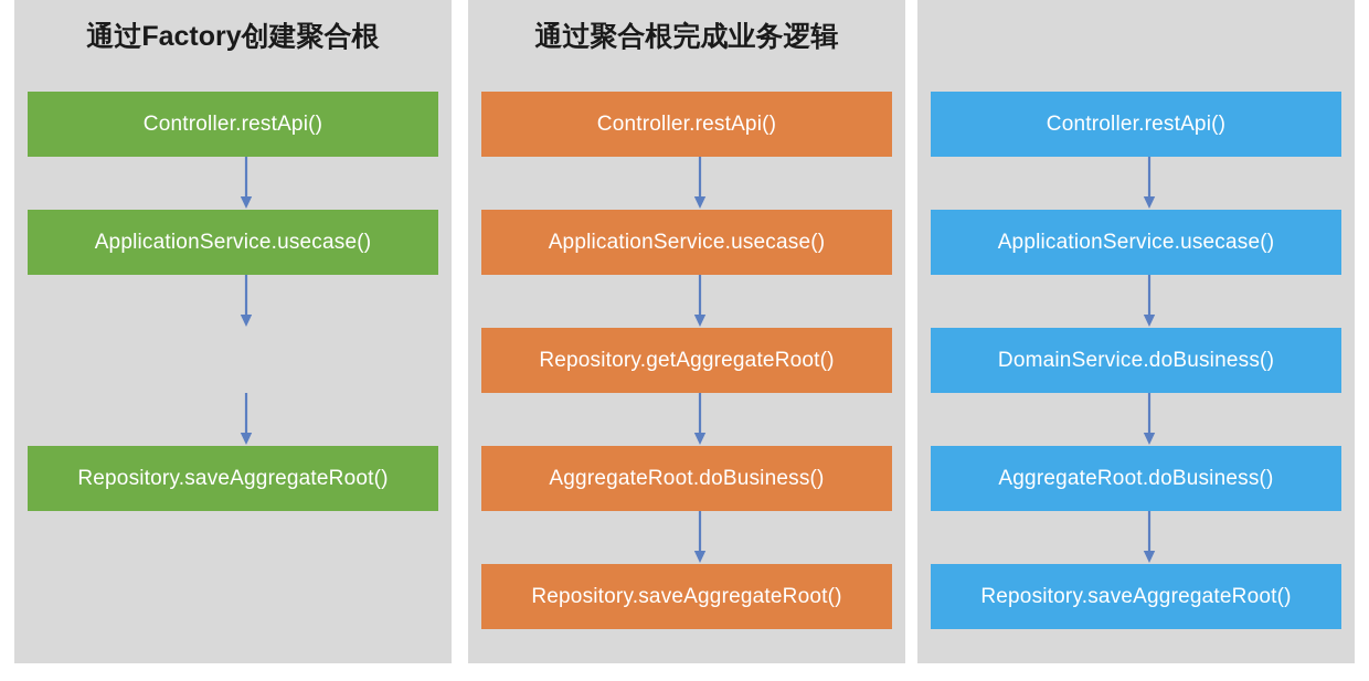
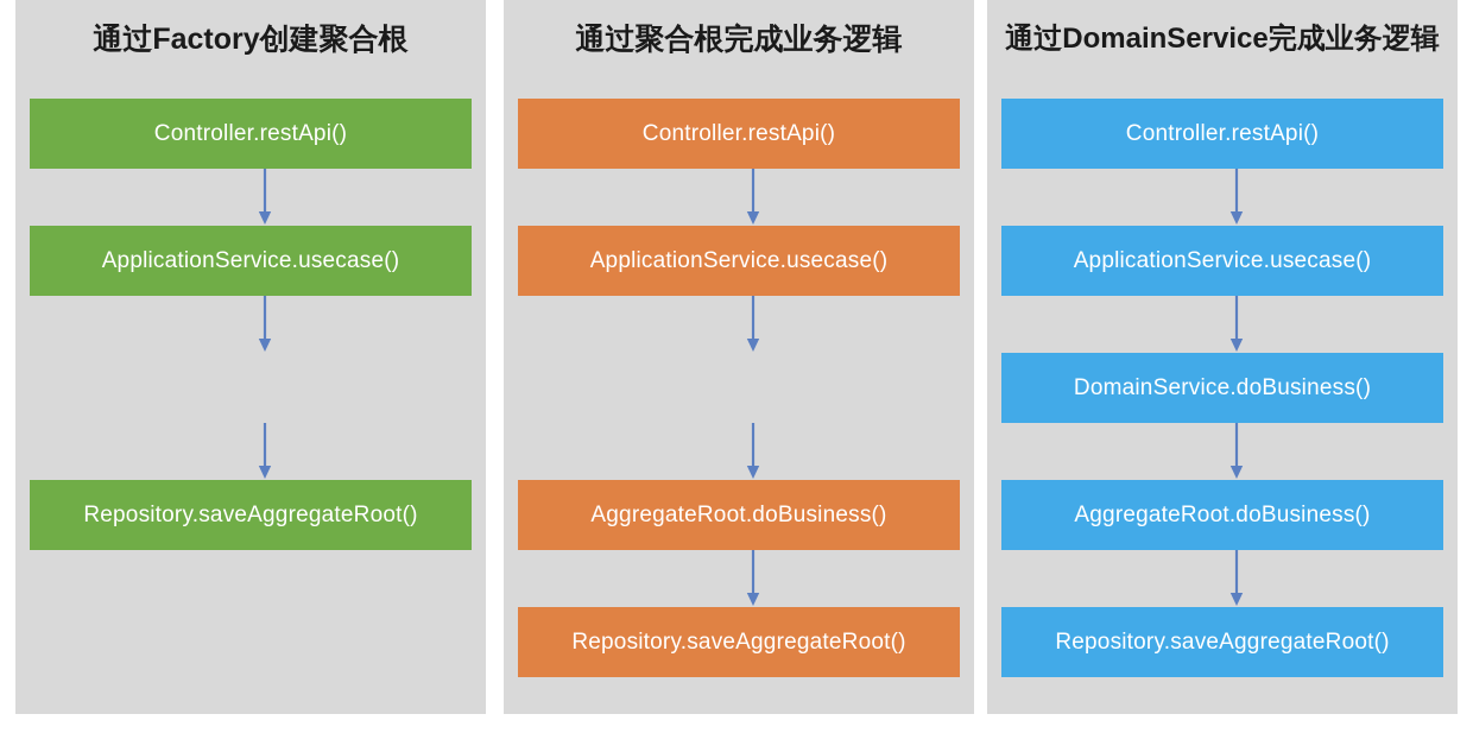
  通过Factory创建聚合根
  Controller.restApi()
  ApplicationService.usecase()
  Repository.saveAggregateRoot()
  通过聚合根完成业务逻辑
  Controller.restApi()
  ApplicationService.usecase()
- Repository.getAggregateRoot()
  AggregateRoot.doBusiness()
  Repository.saveAggregateRoot()
+ 通过DomainService完成业务逻辑
  Controller.restApi()
  ApplicationService.usecase()
  DomainService.doBusiness()
  AggregateRoot.doBusiness()
  Repository.saveAggregateRoot()
